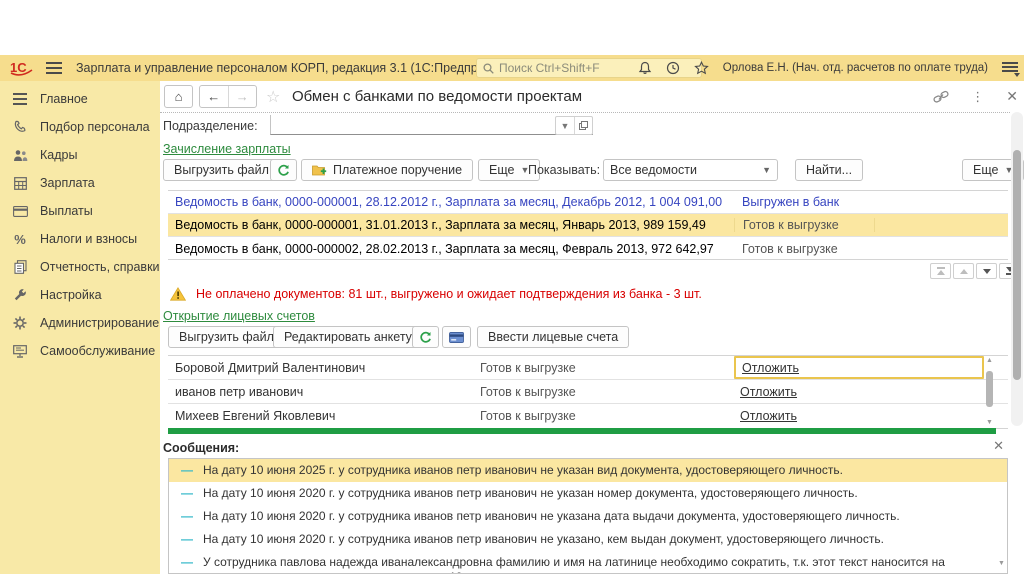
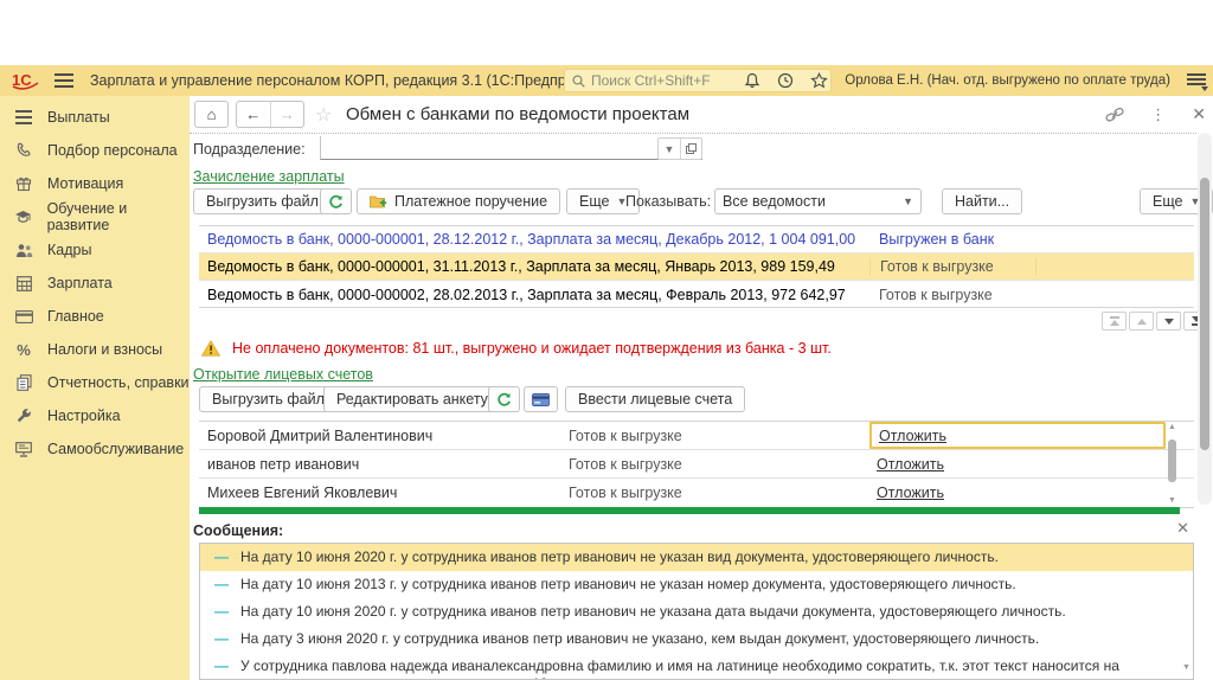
  1С
  Зарплата и управление персоналом КОРП, редакция 3.1 (1С:Предпр
  Поиск Ctrl+Shift+F
- Орлова Е.Н. (Нач. отд. расчетов по оплате труда)
+ Орлова Е.Н. (Нач. отд. выгружено по оплате труда)
- Главное
+ Выплаты
  Подбор персонала
+ Мотивация
+ Обучение и развитие
  Кадры
  Зарплата
- Выплаты
+ Главное
  %
  Налоги и взносы
  Отчетность, справки
  Настройка
- Администрирование
  Самообслуживание
  ⌂
  ←
  →
  ☆
  Обмен с банками по ведомости проектам
  ⋮
  ✕
  Подразделение:
  ▼
  Зачисление зарплаты
  Выгрузить файл
  Платежное поручение
  Еще
  ▼
  Показывать:
  Все ведомости
  ▼
  Найти...
  Еще
  ▼
  Ведомость в банк, 0000-000001, 28.12.2012 г., Зарплата за месяц, Декабрь 2012, 1 004 091,00
  Выгружен в банк
- Ведомость в банк, 0000-000001, 31.01.2013 г., Зарплата за месяц, Январь 2013, 989 159,49
+ Ведомость в банк, 0000-000001, 31.11.2013 г., Зарплата за месяц, Январь 2013, 989 159,49
  Готов к выгрузке
  Ведомость в банк, 0000-000002, 28.02.2013 г., Зарплата за месяц, Февраль 2013, 972 642,97
  Готов к выгрузке
  Не оплачено документов: 81 шт., выгружено и ожидает подтверждения из банка - 3 шт.
  Открытие лицевых счетов
  Выгрузить файл
  Редактировать анкету
  Ввести лицевые счета
  Боровой Дмитрий Валентинович
  Готов к выгрузке
  Отложить
  иванов петр иванович
  Готов к выгрузке
  Отложить
  Михеев Евгений Яковлевич
  Готов к выгрузке
  Отложить
  Сообщения:
  ✕
  —
- На дату 10 июня 2025 г. у сотрудника иванов петр иванович не указан вид документа, удостоверяющего личность.
+ На дату 10 июня 2020 г. у сотрудника иванов петр иванович не указан вид документа, удостоверяющего личность.
  —
- На дату 10 июня 2020 г. у сотрудника иванов петр иванович не указан номер документа, удостоверяющего личность.
+ На дату 10 июня 2013 г. у сотрудника иванов петр иванович не указан номер документа, удостоверяющего личность.
  —
  На дату 10 июня 2020 г. у сотрудника иванов петр иванович не указана дата выдачи документа, удостоверяющего личность.
  —
- На дату 10 июня 2020 г. у сотрудника иванов петр иванович не указано, кем выдан документ, удостоверяющего личность.
+ На дату 3 июня 2020 г. у сотрудника иванов петр иванович не указано, кем выдан документ, удостоверяющего личность.
  —
